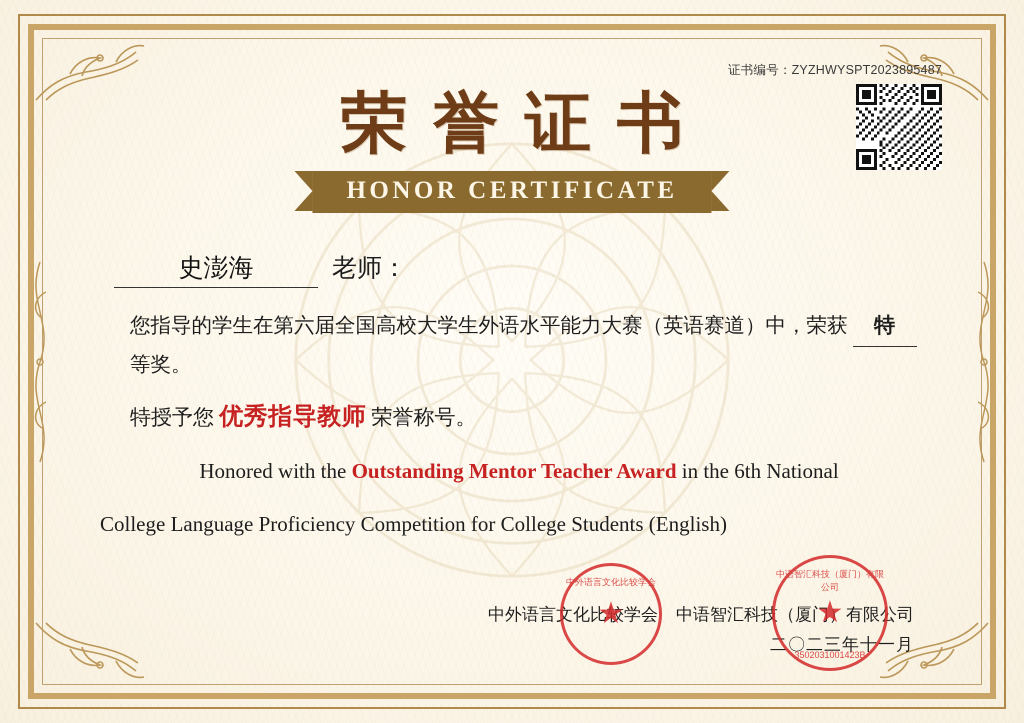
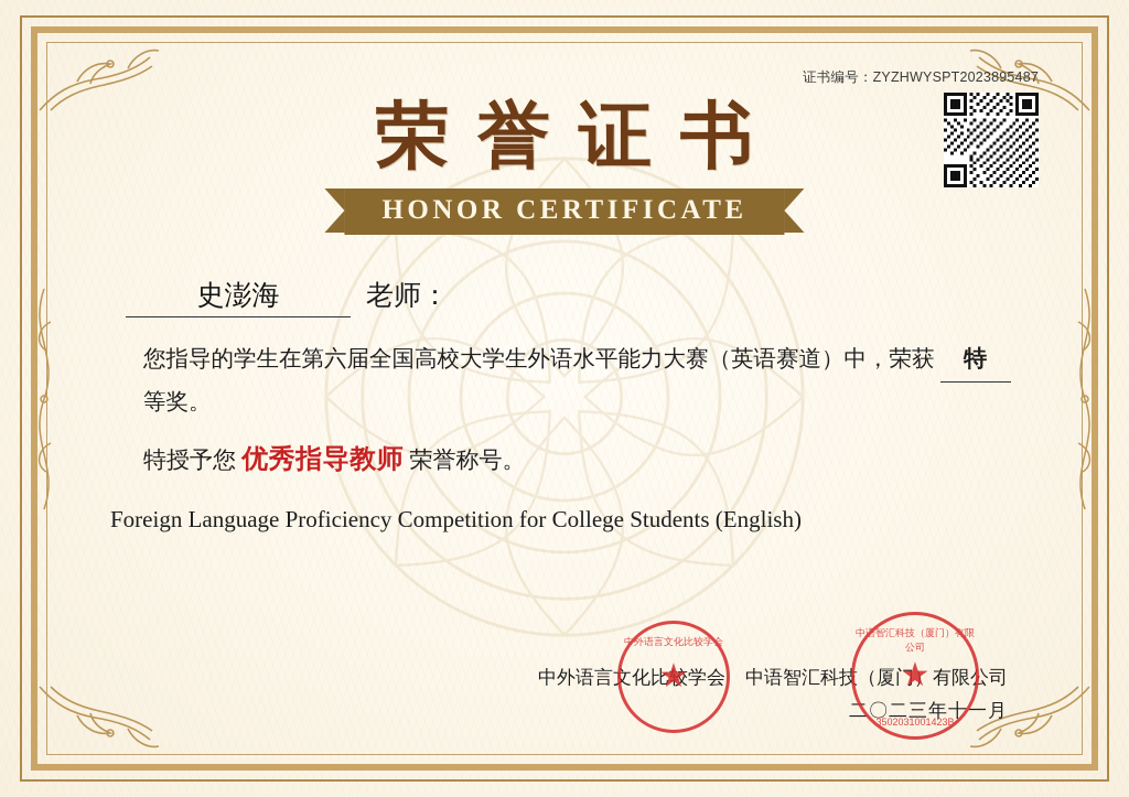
  证书编号：ZYZHWYSPT2023895487
  荣誉证书
  HONOR CERTIFICATE
  史澎海
  老师：
  您指导的学生在第六届全国高校大学生外语水平能力大赛（英语赛道）中，荣获 特 等奖。
  特授予您 优秀指导教师 荣誉称号。
- Honored with the Outstanding Mentor Teacher Award in the 6th National
- College Language Proficiency Competition for College Students (English)
+ Foreign Language Proficiency Competition for College Students (English)
  中外语言文化比较学会
  中语智汇科技（厦门）有限公司
  二〇二三年十一月
  中外语言文化比较学会
  ★
  中语智汇科技（厦门）有限公司
  ★
  3502031001423B
